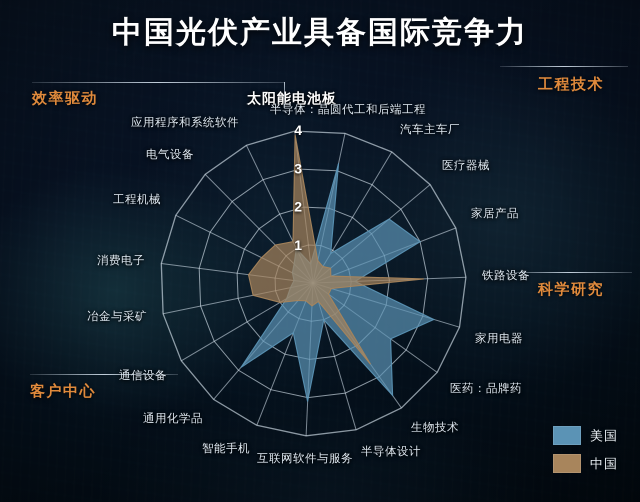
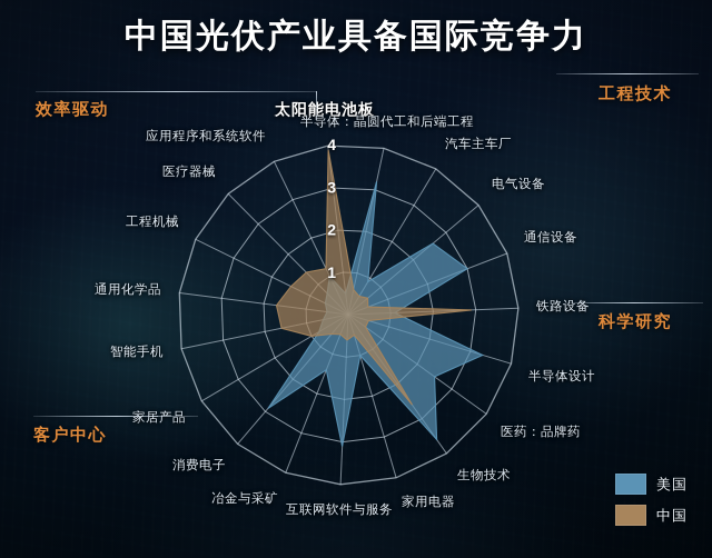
  中国光伏产业具备国际竞争力
  效率驱动
  工程技术
  科学研究
  客户中心
  1
  2
  3
  4
  太阳电池板
  半导体：晶圆代工和后端工程
  汽车主车厂
- 医疗器械
+ 电气设备
- 家居产品
+ 通信设备
  铁路设备
- 家用电器
+ 半导体设计
  医药：品牌药
  生物技术
- 半导体设计
+ 家用电器
  互联网软件与服务
- 智能手机
+ 冶金与采矿
- 通用化学品
+ 消费电子
- 通信设备
+ 家居产品
- 冶金与采矿
+ 智能手机
- 消费电子
+ 通用化学品
  工程机械
- 电气设备
+ 医疗器械
  应用程序和系统软件
  美国
  中国
